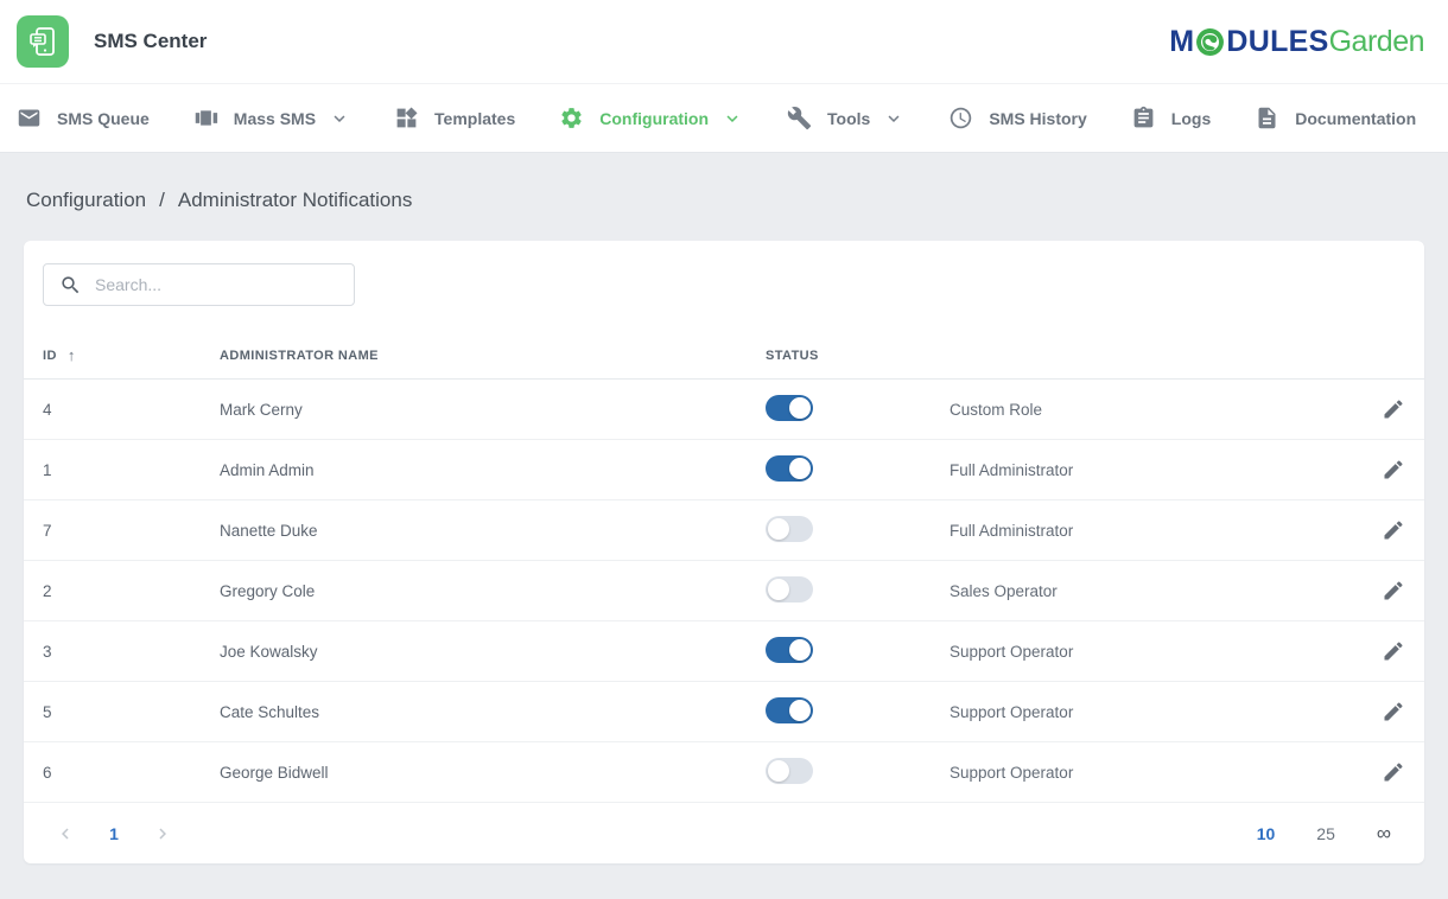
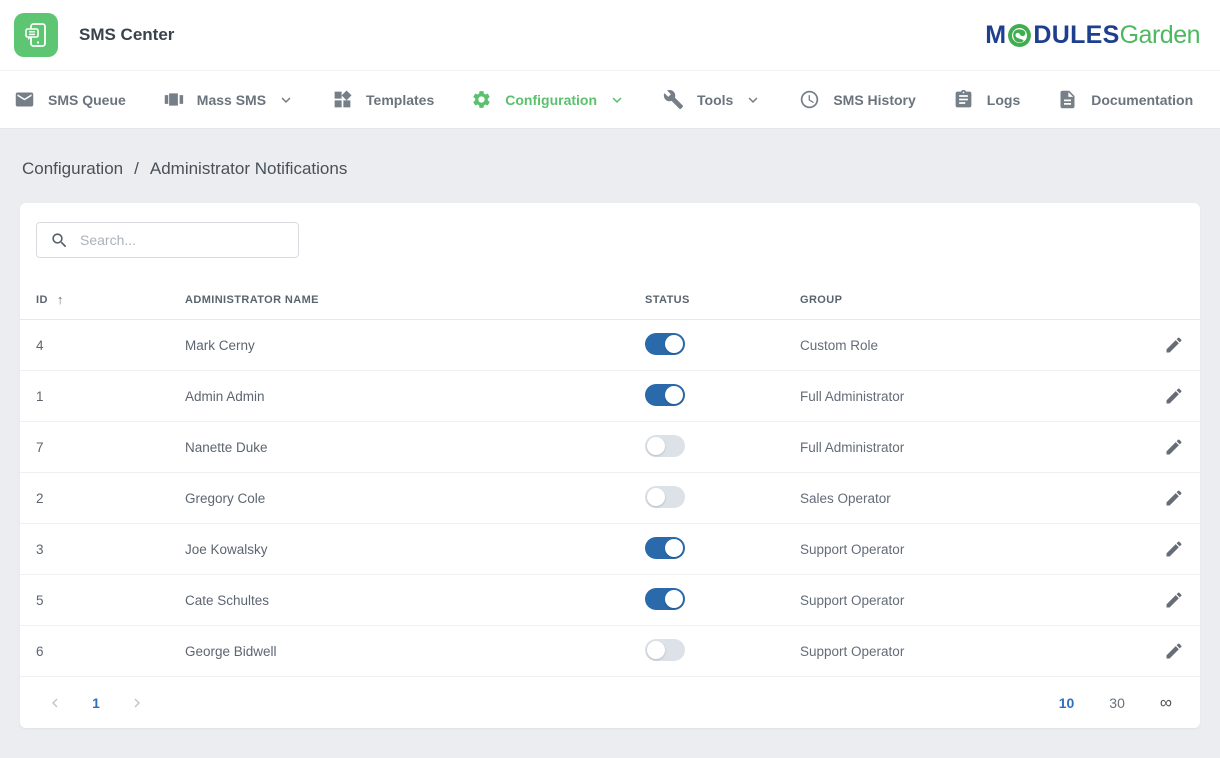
  SMS Center
  M
  DULES
  Garden
  SMS Queue
  Mass SMS
  Templates
  Configuration
  Tools
  SMS History
  Logs
  Documentation
  Configuration
  /
  Administrator Notifications
  Search...
  ID
  ↑
  ADMINISTRATOR NAME
  STATUS
+ GROUP
  4
  Mark Cerny
  Custom Role
  1
  Admin Admin
  Full Administrator
  7
  Nanette Duke
  Full Administrator
  2
  Gregory Cole
  Sales Operator
  3
  Joe Kowalsky
  Support Operator
  5
  Cate Schultes
  Support Operator
  6
  George Bidwell
  Support Operator
  1
  10
- 25
+ 30
  ∞
